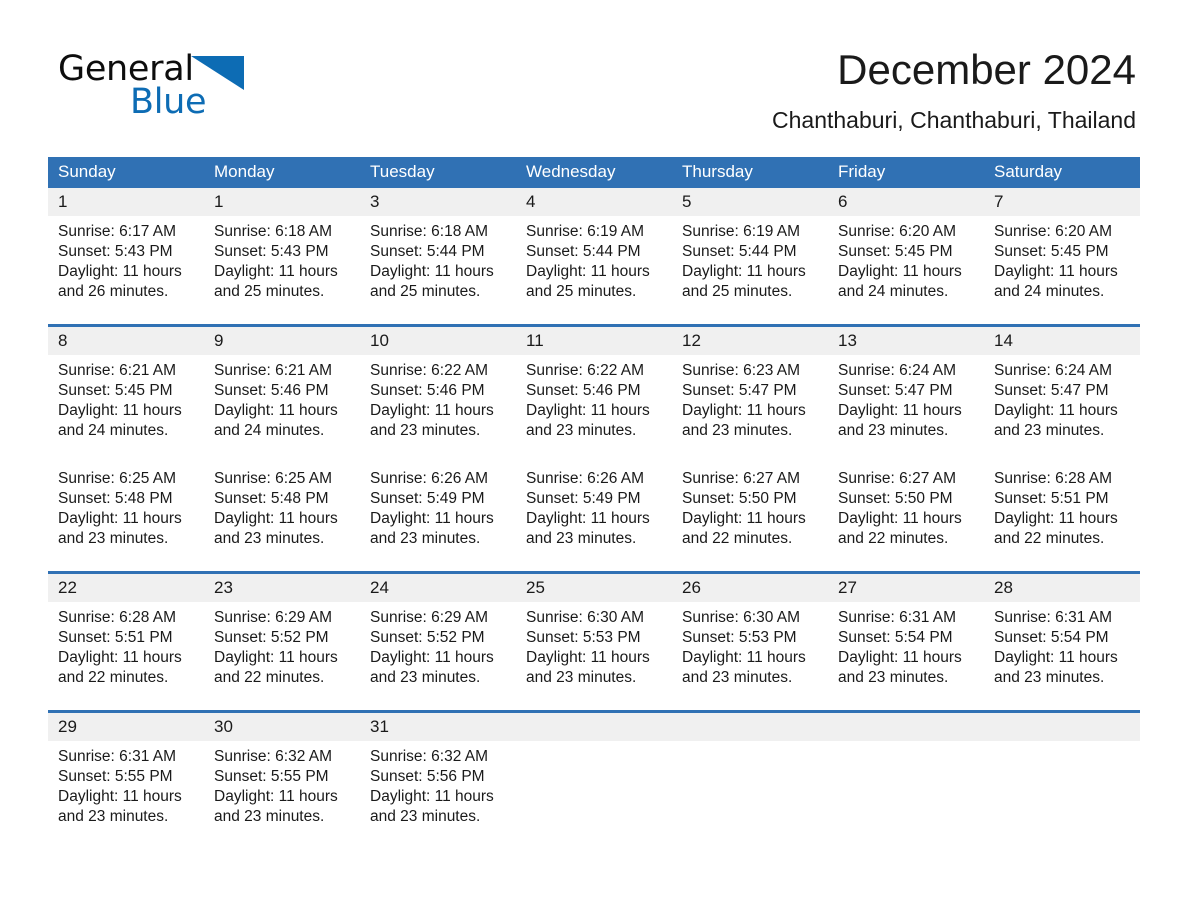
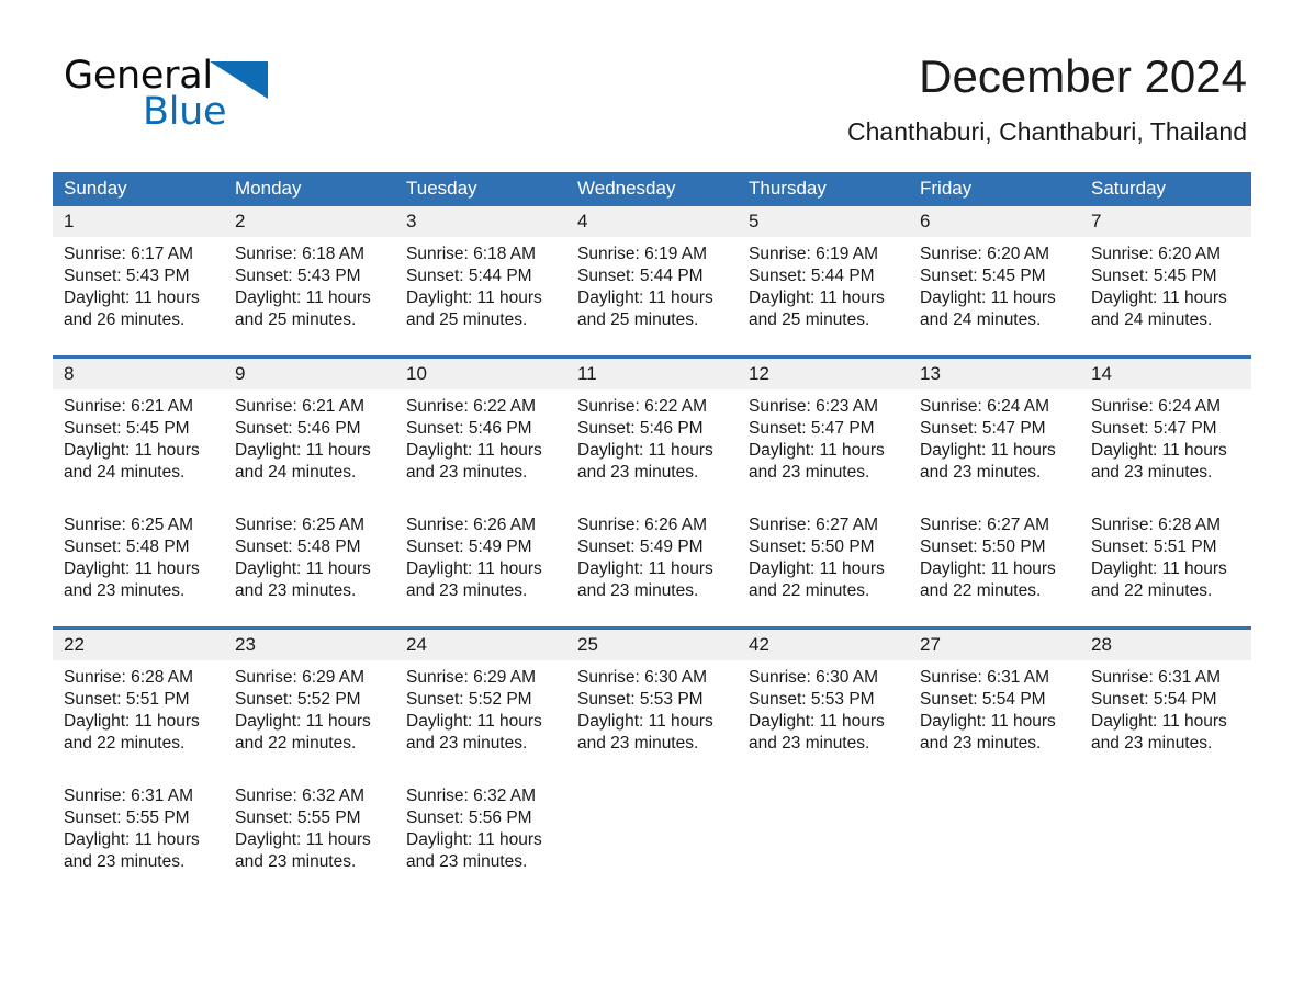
  General
  Blue
  December 2024
  Chanthaburi, Chanthaburi, Thailand
  Sunday	Monday	Tuesday	Wednesday	Thursday	Friday	Saturday
- 1	1	3	4	5	6	7
+ 1	2	3	4	5	6	7
  Sunrise: 6:17 AM Sunset: 5:43 PM Daylight: 11 hours and 26 minutes.	Sunrise: 6:18 AM Sunset: 5:43 PM Daylight: 11 hours and 25 minutes.	Sunrise: 6:18 AM Sunset: 5:44 PM Daylight: 11 hours and 25 minutes.	Sunrise: 6:19 AM Sunset: 5:44 PM Daylight: 11 hours and 25 minutes.	Sunrise: 6:19 AM Sunset: 5:44 PM Daylight: 11 hours and 25 minutes.	Sunrise: 6:20 AM Sunset: 5:45 PM Daylight: 11 hours and 24 minutes.	Sunrise: 6:20 AM Sunset: 5:45 PM Daylight: 11 hours and 24 minutes.
  8	9	10	11	12	13	14
  Sunrise: 6:21 AM Sunset: 5:45 PM Daylight: 11 hours and 24 minutes.	Sunrise: 6:21 AM Sunset: 5:46 PM Daylight: 11 hours and 24 minutes.	Sunrise: 6:22 AM Sunset: 5:46 PM Daylight: 11 hours and 23 minutes.	Sunrise: 6:22 AM Sunset: 5:46 PM Daylight: 11 hours and 23 minutes.	Sunrise: 6:23 AM Sunset: 5:47 PM Daylight: 11 hours and 23 minutes.	Sunrise: 6:24 AM Sunset: 5:47 PM Daylight: 11 hours and 23 minutes.	Sunrise: 6:24 AM Sunset: 5:47 PM Daylight: 11 hours and 23 minutes.
  Sunrise: 6:25 AM Sunset: 5:48 PM Daylight: 11 hours and 23 minutes.	Sunrise: 6:25 AM Sunset: 5:48 PM Daylight: 11 hours and 23 minutes.	Sunrise: 6:26 AM Sunset: 5:49 PM Daylight: 11 hours and 23 minutes.	Sunrise: 6:26 AM Sunset: 5:49 PM Daylight: 11 hours and 23 minutes.	Sunrise: 6:27 AM Sunset: 5:50 PM Daylight: 11 hours and 22 minutes.	Sunrise: 6:27 AM Sunset: 5:50 PM Daylight: 11 hours and 22 minutes.	Sunrise: 6:28 AM Sunset: 5:51 PM Daylight: 11 hours and 22 minutes.
- 22	23	24	25	26	27	28
+ 22	23	24	25	42	27	28
  Sunrise: 6:28 AM Sunset: 5:51 PM Daylight: 11 hours and 22 minutes.	Sunrise: 6:29 AM Sunset: 5:52 PM Daylight: 11 hours and 22 minutes.	Sunrise: 6:29 AM Sunset: 5:52 PM Daylight: 11 hours and 23 minutes.	Sunrise: 6:30 AM Sunset: 5:53 PM Daylight: 11 hours and 23 minutes.	Sunrise: 6:30 AM Sunset: 5:53 PM Daylight: 11 hours and 23 minutes.	Sunrise: 6:31 AM Sunset: 5:54 PM Daylight: 11 hours and 23 minutes.	Sunrise: 6:31 AM Sunset: 5:54 PM Daylight: 11 hours and 23 minutes.
- 29	30	31
  Sunrise: 6:31 AM Sunset: 5:55 PM Daylight: 11 hours and 23 minutes.	Sunrise: 6:32 AM Sunset: 5:55 PM Daylight: 11 hours and 23 minutes.	Sunrise: 6:32 AM Sunset: 5:56 PM Daylight: 11 hours and 23 minutes.
